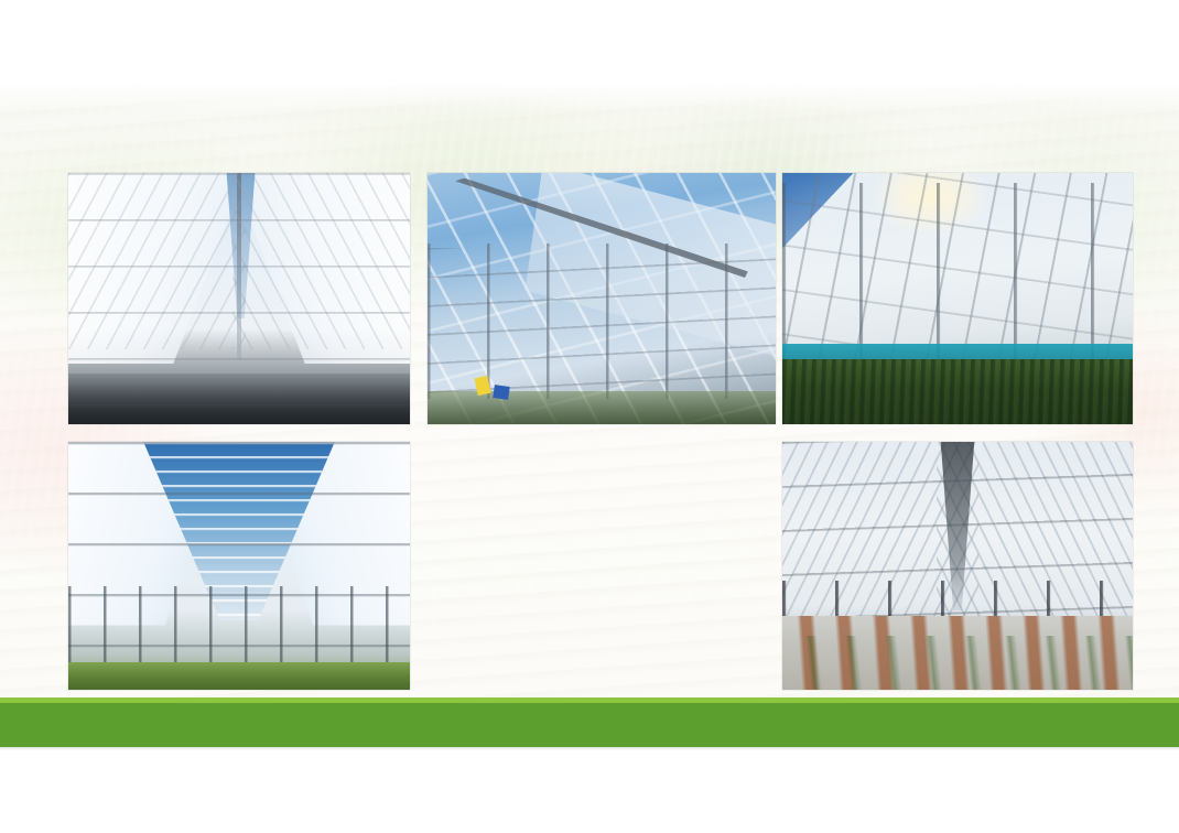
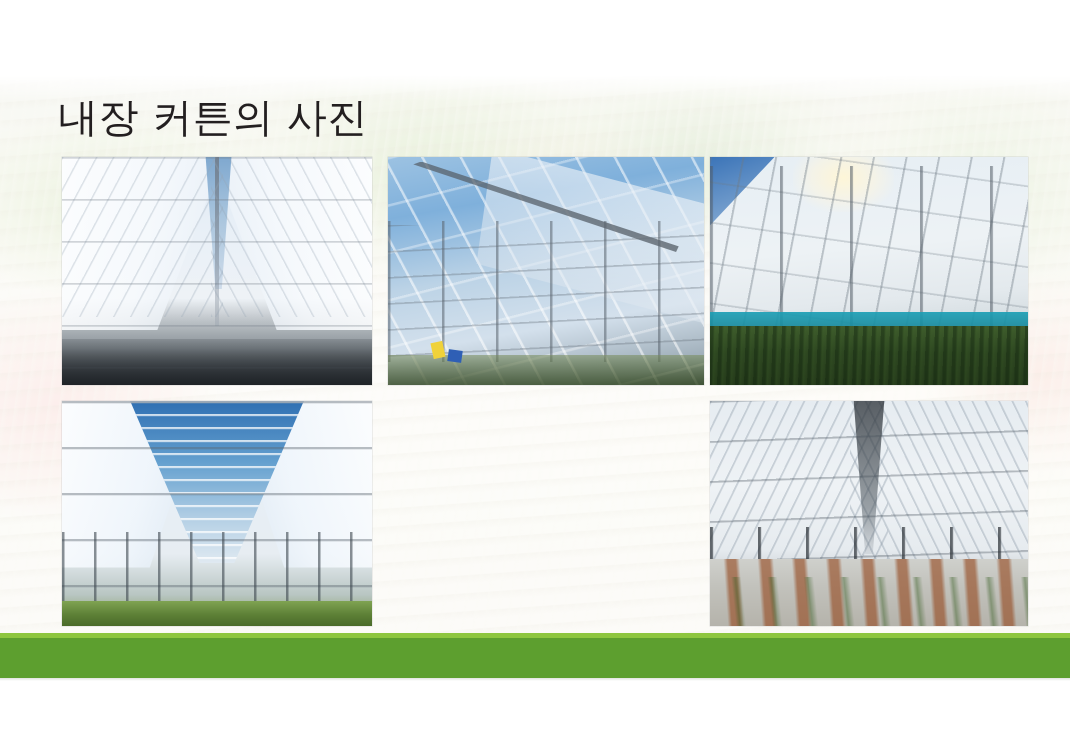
+ 내장 커튼의 사진
